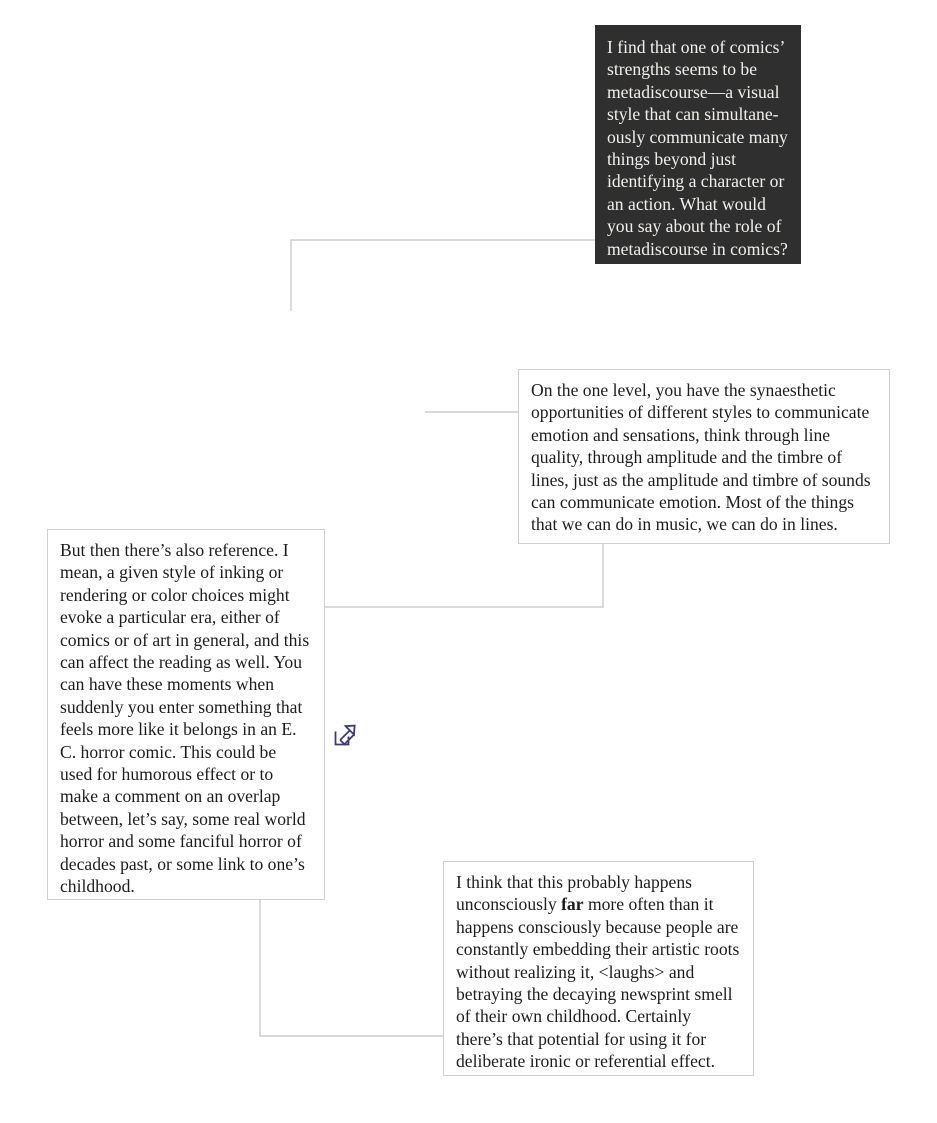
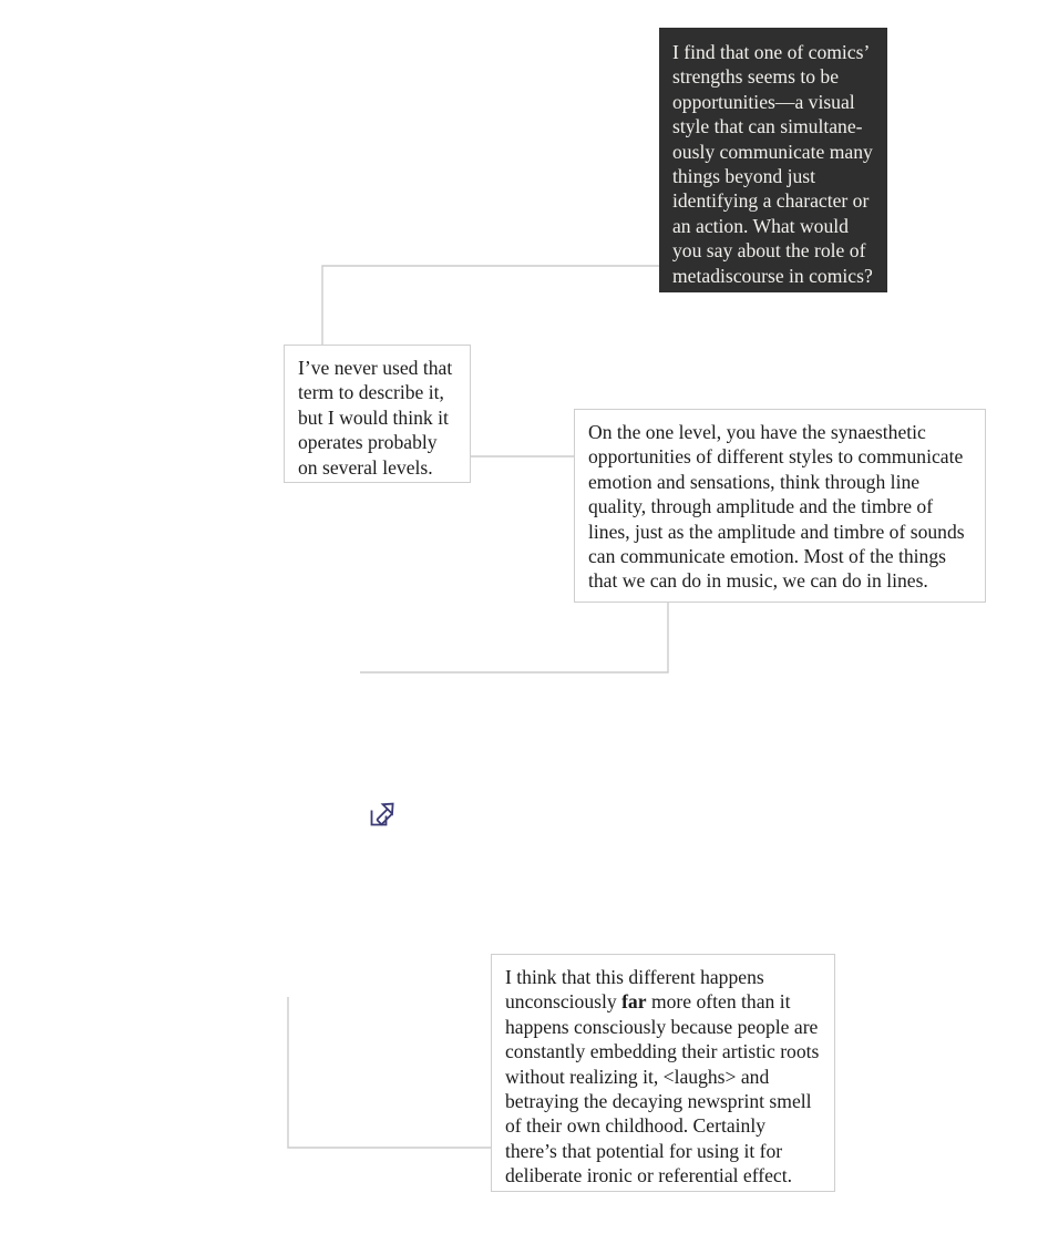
- I find that one of comics’ strengths seems to be metadiscourse—a visual style that can simultane‐ously communicate many things beyond just identifying a character or an action. What would you say about the role of metadiscourse in comics?
+ I find that one of comics’ strengths seems to be opportunities—a visual style that can simultane‐ously communicate many things beyond just identifying a character or an action. What would you say about the role of metadiscourse in comics?
+ I’ve never used that term to describe it, but I would think it operates probably on several levels.
  On the one level, you have the synaesthetic opportunities of different styles to communicate emotion and sensations, think through line quality, through amplitude and the timbre of lines, just as the amplitude and timbre of sounds can communicate emotion. Most of the things that we can do in music, we can do in lines.
- But then there’s also reference. I mean, a given style of inking or rendering or color choices might evoke a particular era, either of comics or of art in general, and this can affect the reading as well. You can have these moments when suddenly you enter something that feels more like it belongs in an E. C. horror comic. This could be used for humorous effect or to make a comment on an overlap between, let’s say, some real world horror and some fanciful horror of decades past, or some link to one’s childhood.
- I think that this probably happens unconsciously far more often than it happens consciously because people are constantly embedding their artistic roots without realizing it, <laughs> and betraying the decaying newsprint smell of their own childhood. Certainly there’s that potential for using it for deliberate ironic or referential effect.
+ I think that this different happens unconsciously far more often than it happens consciously because people are constantly embedding their artistic roots without realizing it, <laughs> and betraying the decaying newsprint smell of their own childhood. Certainly there’s that potential for using it for deliberate ironic or referential effect.
